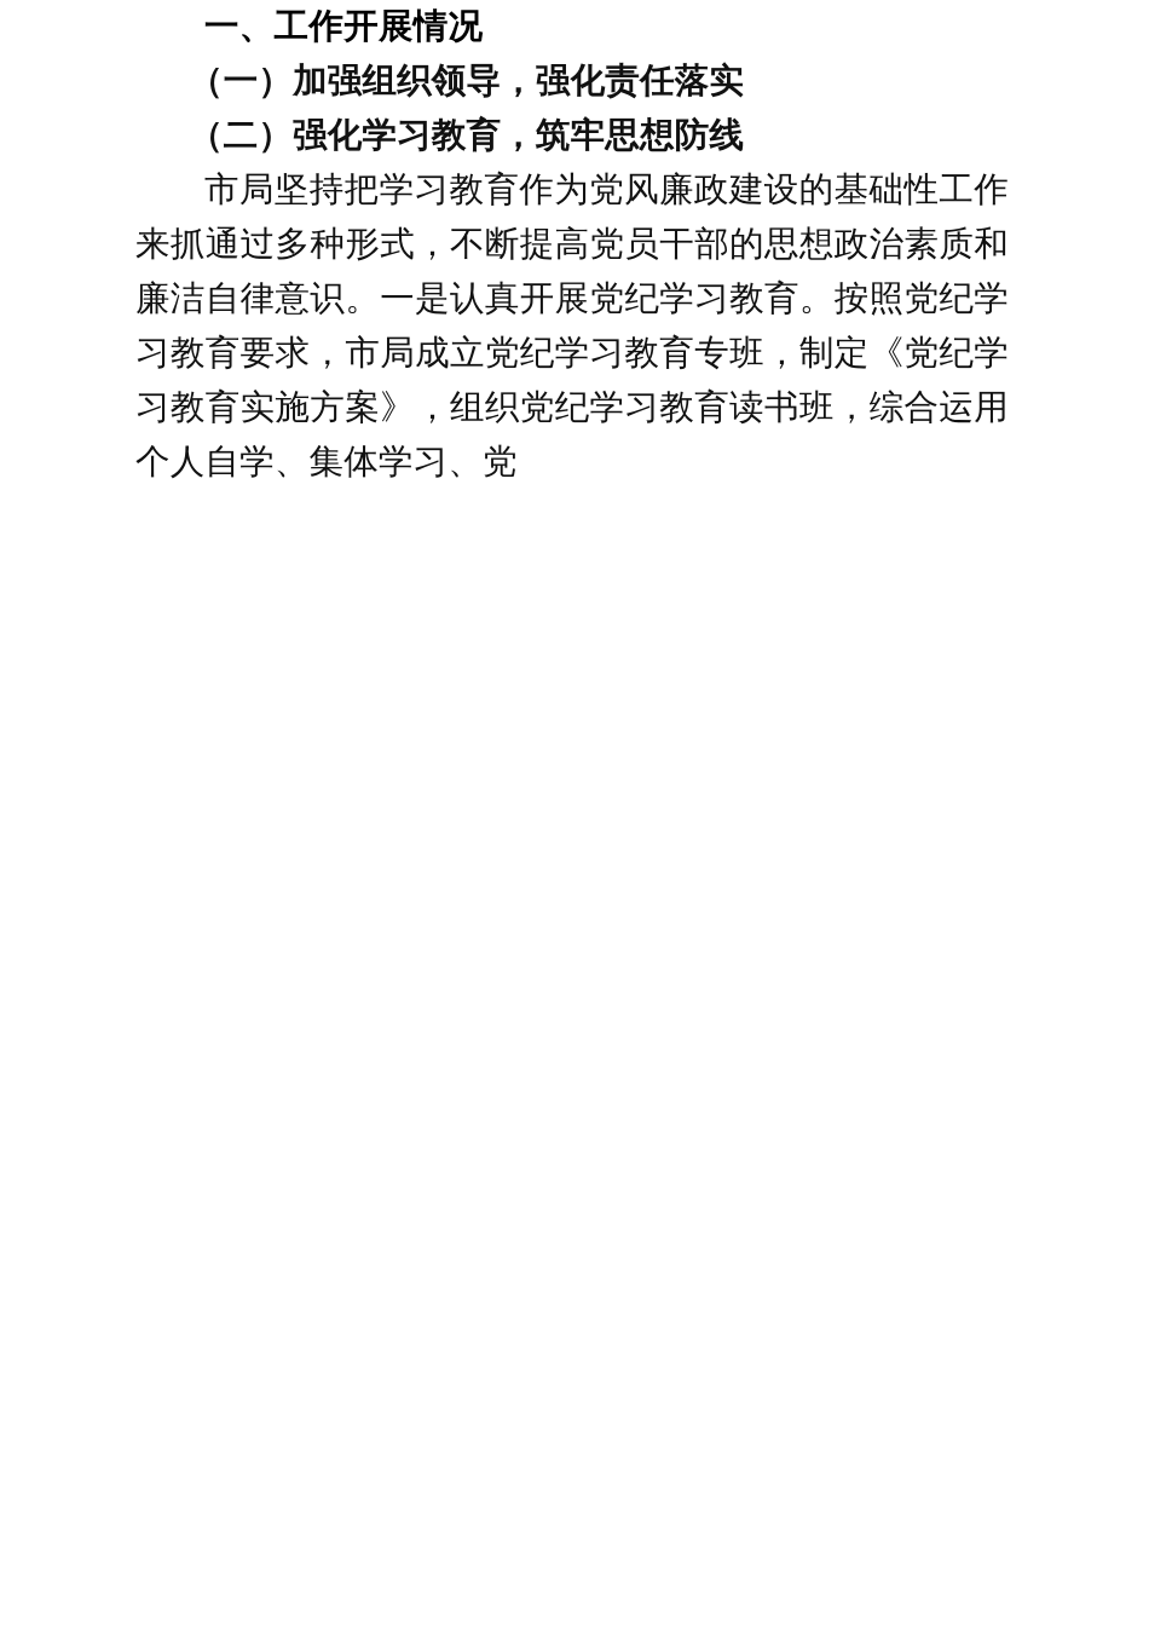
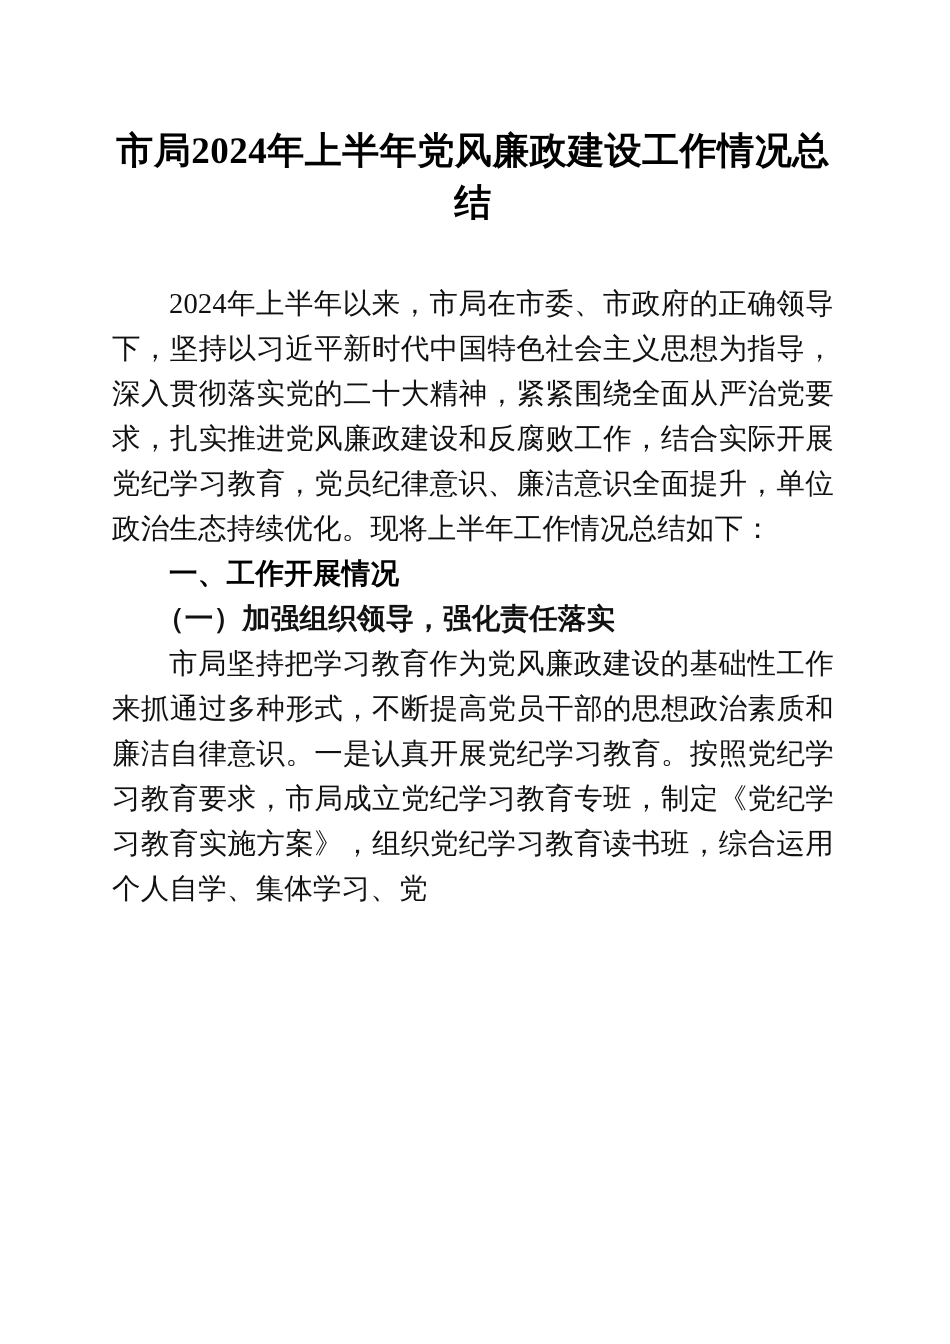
+ 市局2024年上半年党风廉政建设工作情况总结
+ 2024年上半年以来，市局在市委、市政府的正确领导下，坚持以习近平新时代中国特色社会主义思想为指导，深入贯彻落实党的二十大精神，紧紧围绕全面从严治党要求，扎实推进党风廉政建设和反腐败工作，结合实际开展党纪学习教育，党员纪律意识、廉洁意识全面提升，单位政治生态持续优化。现将上半年工作情况总结如下：
  一、工作开展情况
  （一）加强组织领导，强化责任落实
- （二）强化学习教育，筑牢思想防线
  市局坚持把学习教育作为党风廉政建设的基础性工作来抓通过多种形式，不断提高党员干部的思想政治素质和廉洁自律意识。一是认真开展党纪学习教育。按照党纪学习教育要求，市局成立党纪学习教育专班，制定《党纪学习教育实施方案》，组织党纪学习教育读书班，综合运用个人自学、集体学习、党
